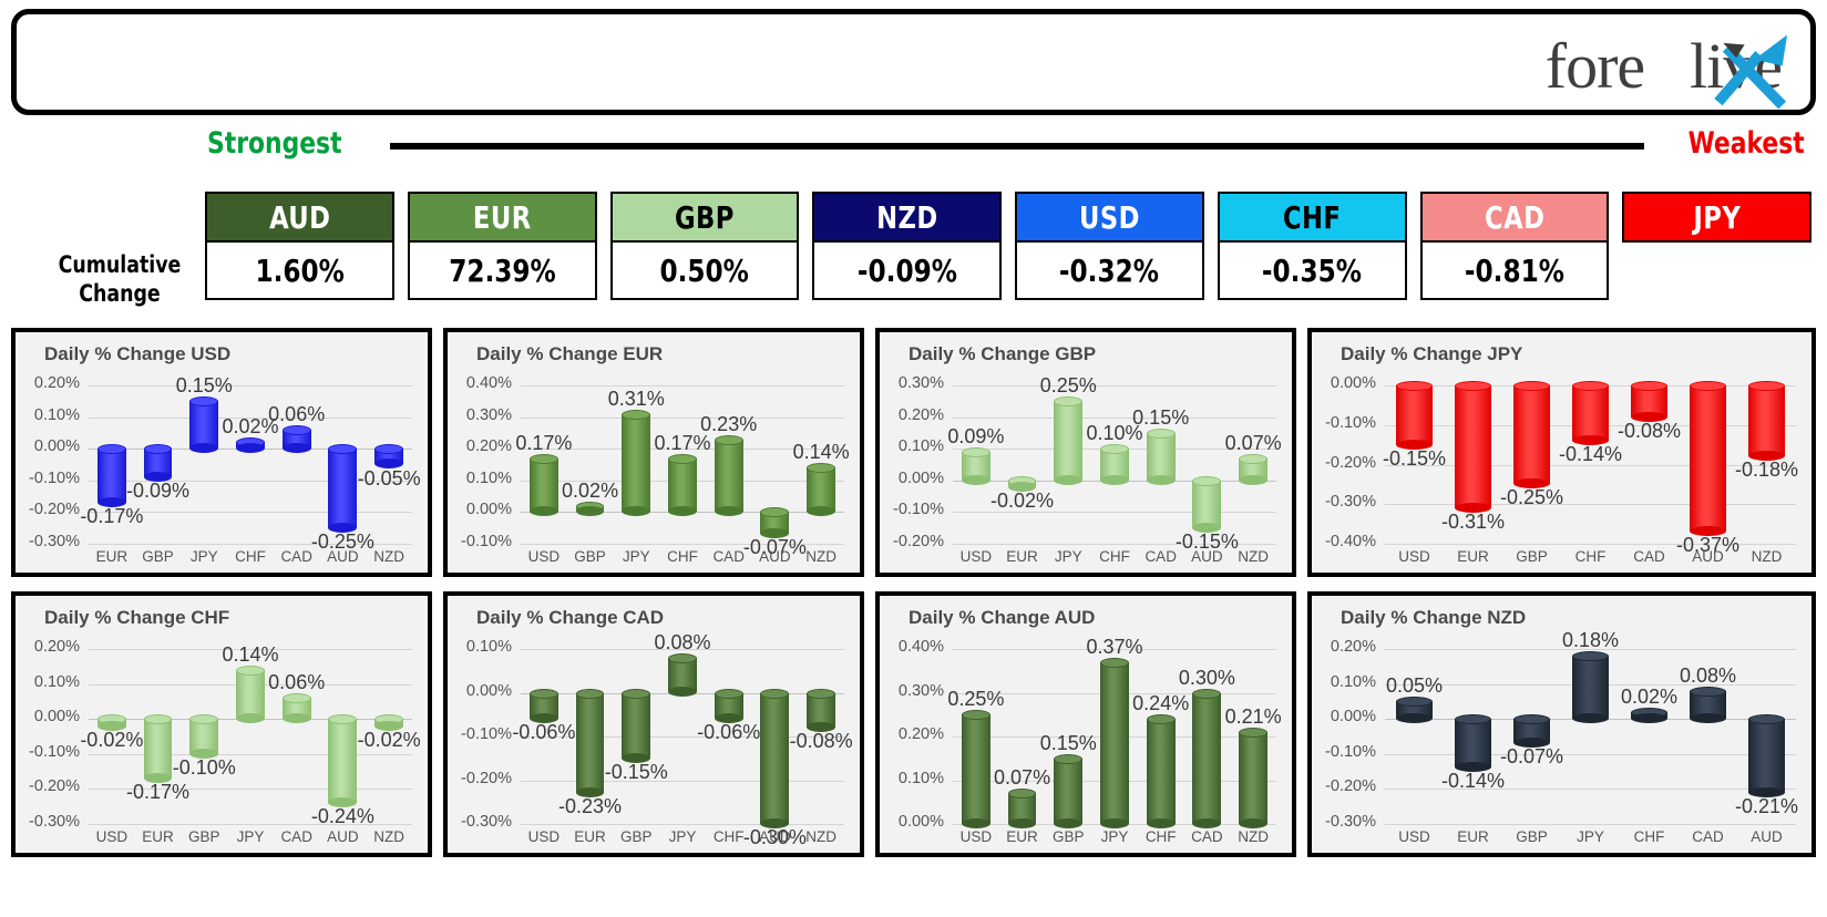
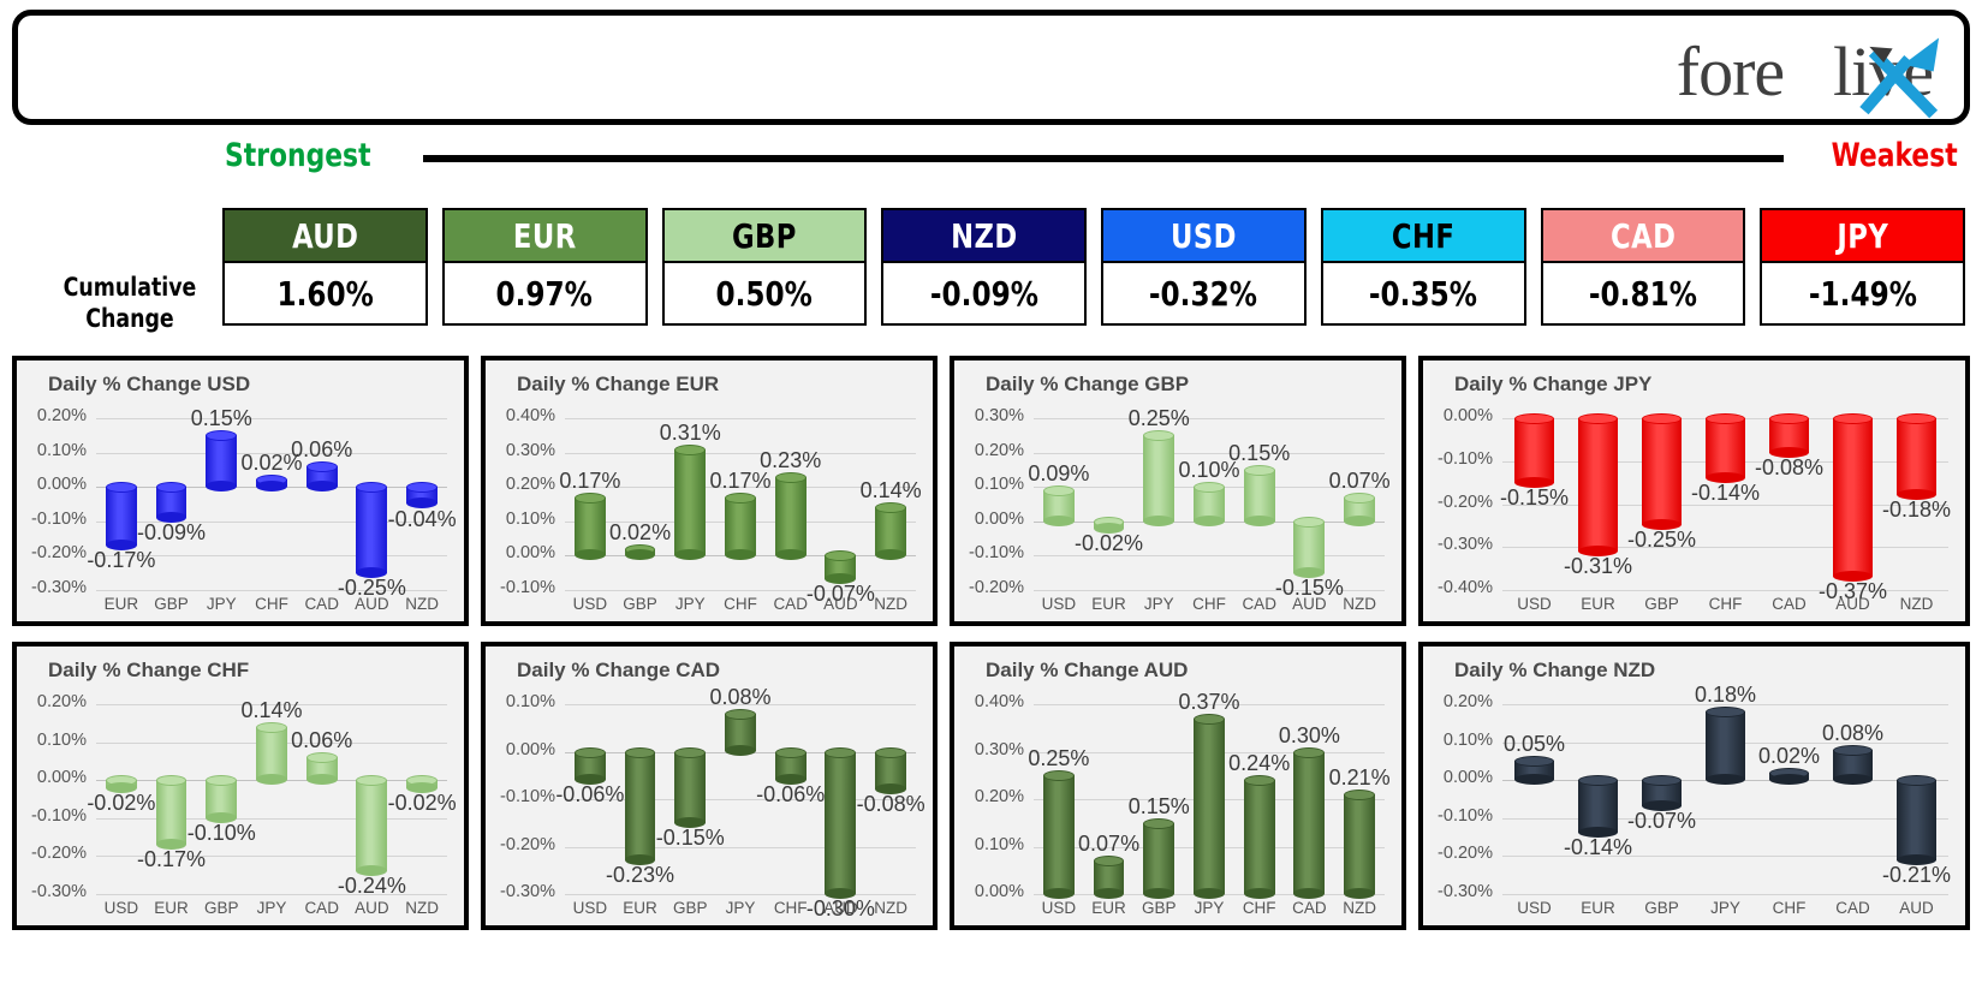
  fore lie
  Strongest
  Weakest
  Cumulative
  Change
  AUD
  1.60%
  EUR
- 72.39%
+ 0.97%
  GBP
  0.50%
  NZD
  -0.09%
  USD
  -0.32%
  CHF
  -0.35%
  CAD
  -0.81%
  JPY
+ -1.49%
  Daily % Change USD
  0.20%
  0.10%
  0.00%
  -0.10%
  -0.20%
  -0.30%
  -0.17%
  EUR
  -0.09%
  GBP
  0.15%
  JPY
  0.02%
  CHF
  0.06%
  CAD
  -0.25%
  AUD
- -0.05%
+ -0.04%
  NZD
  Daily % Change EUR
  0.40%
  0.30%
  0.20%
  0.10%
  0.00%
  -0.10%
  0.17%
  USD
  0.02%
  GBP
  0.31%
  JPY
  0.17%
  CHF
  0.23%
  CAD
  -0.07%
  AUD
  0.14%
  NZD
  Daily % Change GBP
  0.30%
  0.20%
  0.10%
  0.00%
  -0.10%
  -0.20%
  0.09%
  USD
  -0.02%
  EUR
  0.25%
  JPY
  0.10%
  CHF
  0.15%
  CAD
  -0.15%
  AUD
  0.07%
  NZD
  Daily % Change JPY
  0.00%
  -0.10%
  -0.20%
  -0.30%
  -0.40%
  -0.15%
  USD
  -0.31%
  EUR
  -0.25%
  GBP
  -0.14%
  CHF
  -0.08%
  CAD
  -0.37%
  AUD
  -0.18%
  NZD
  Daily % Change CHF
  0.20%
  0.10%
  0.00%
  -0.10%
  -0.20%
  -0.30%
  -0.02%
  USD
  -0.17%
  EUR
  -0.10%
  GBP
  0.14%
  JPY
  0.06%
  CAD
  -0.24%
  AUD
  -0.02%
  NZD
  Daily % Change CAD
  0.10%
  0.00%
  -0.10%
  -0.20%
  -0.30%
  -0.06%
  USD
  -0.23%
  EUR
  -0.15%
  GBP
  0.08%
  JPY
  -0.06%
  CHF
  -0.30%
  AUD
  -0.08%
  NZD
  Daily % Change AUD
  0.40%
  0.30%
  0.20%
  0.10%
  0.00%
  0.25%
  USD
  0.07%
  EUR
  0.15%
  GBP
  0.37%
  JPY
  0.24%
  CHF
  0.30%
  CAD
  0.21%
  NZD
  Daily % Change NZD
  0.20%
  0.10%
  0.00%
  -0.10%
  -0.20%
  -0.30%
  0.05%
  USD
  -0.14%
  EUR
  -0.07%
  GBP
  0.18%
  JPY
  0.02%
  CHF
  0.08%
  CAD
  -0.21%
  AUD
